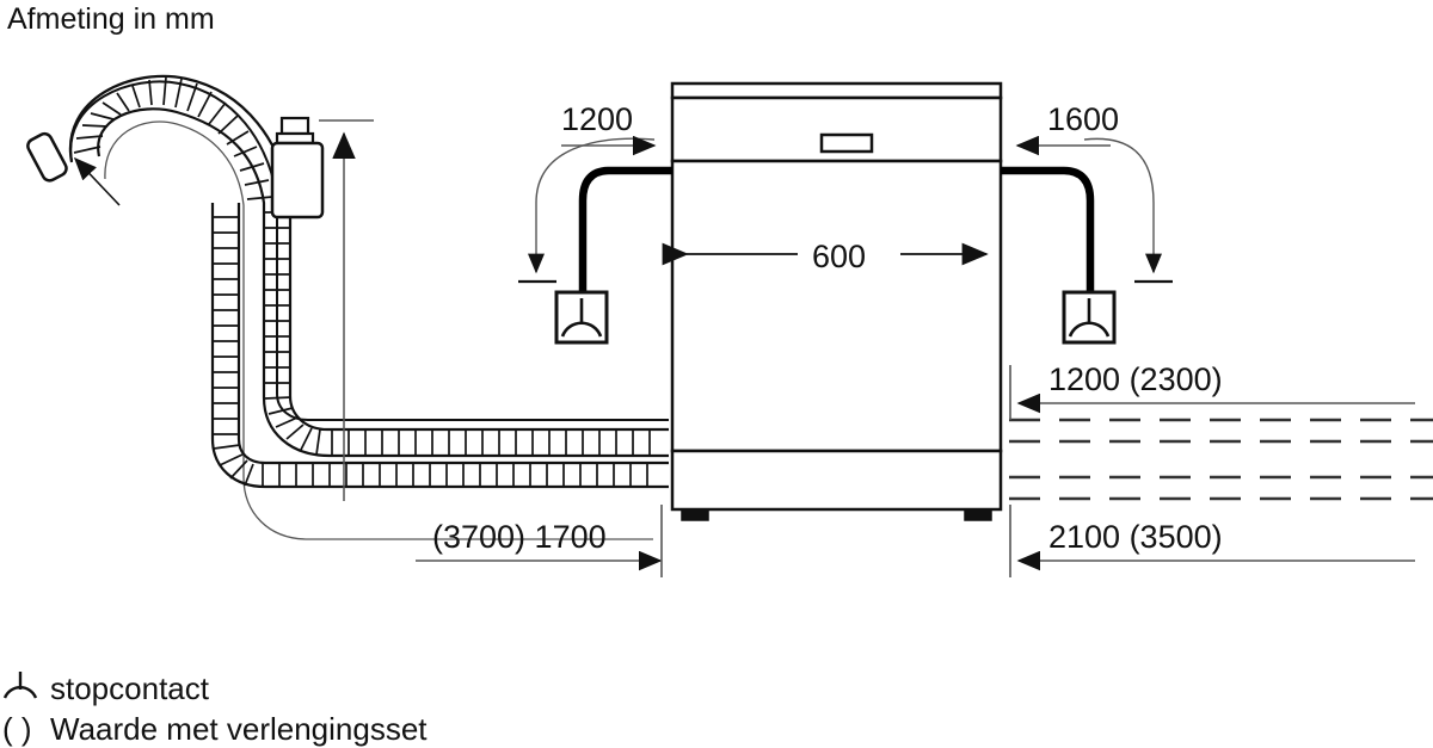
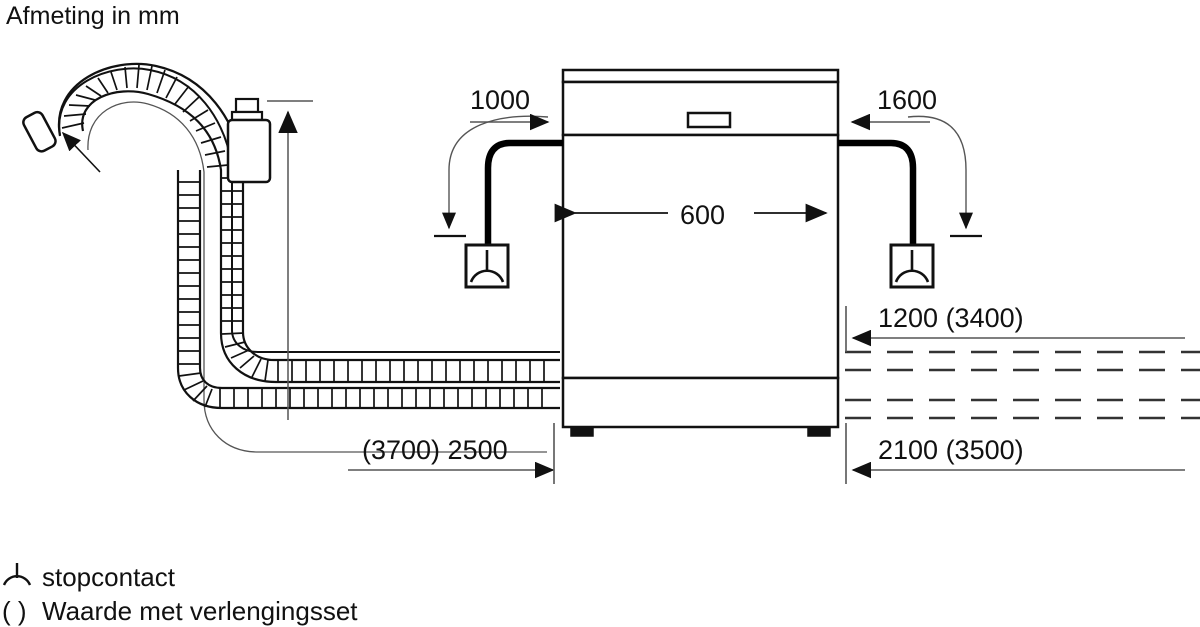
  Afmeting in mm
- 1200
+ 1000
  1600
  600
- (3700) 1700
+ (3700) 2500
- 1200 (2300)
+ 1200 (3400)
  2100 (3500)
  stopcontact
  ( )
  Waarde met verlengingsset
